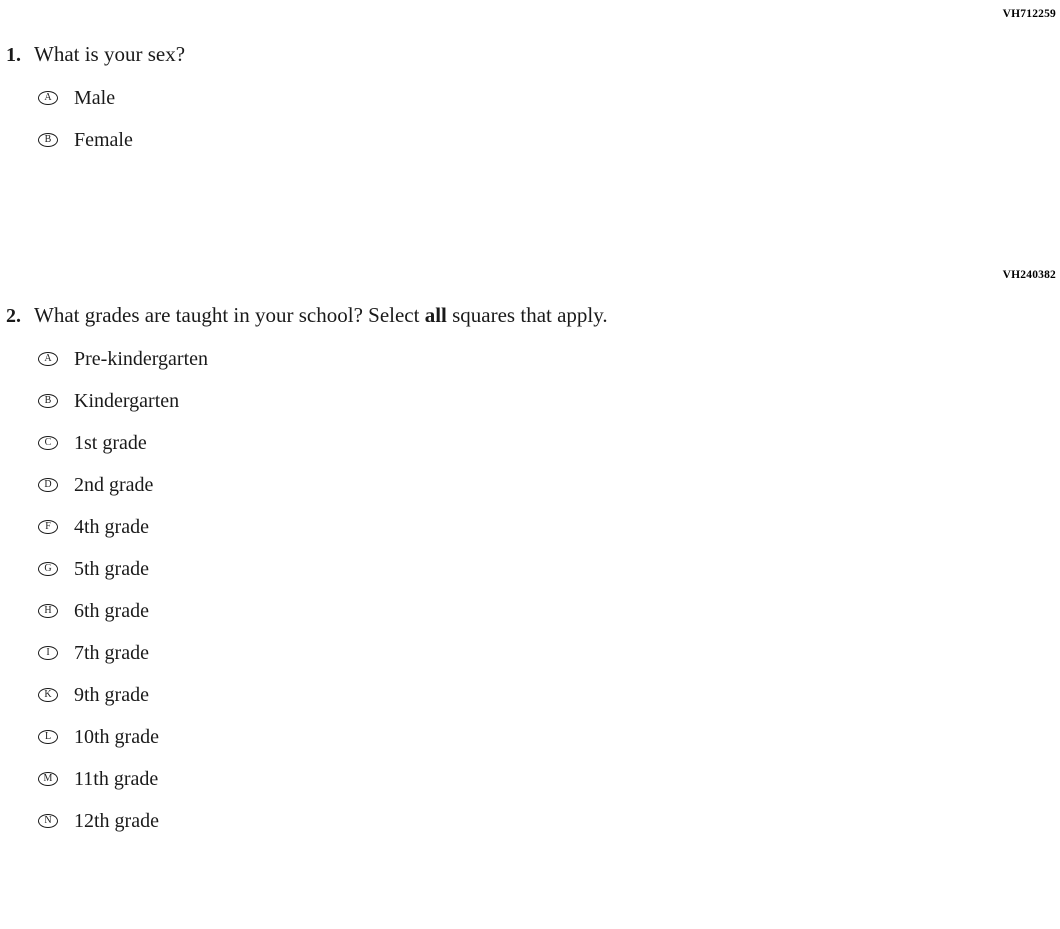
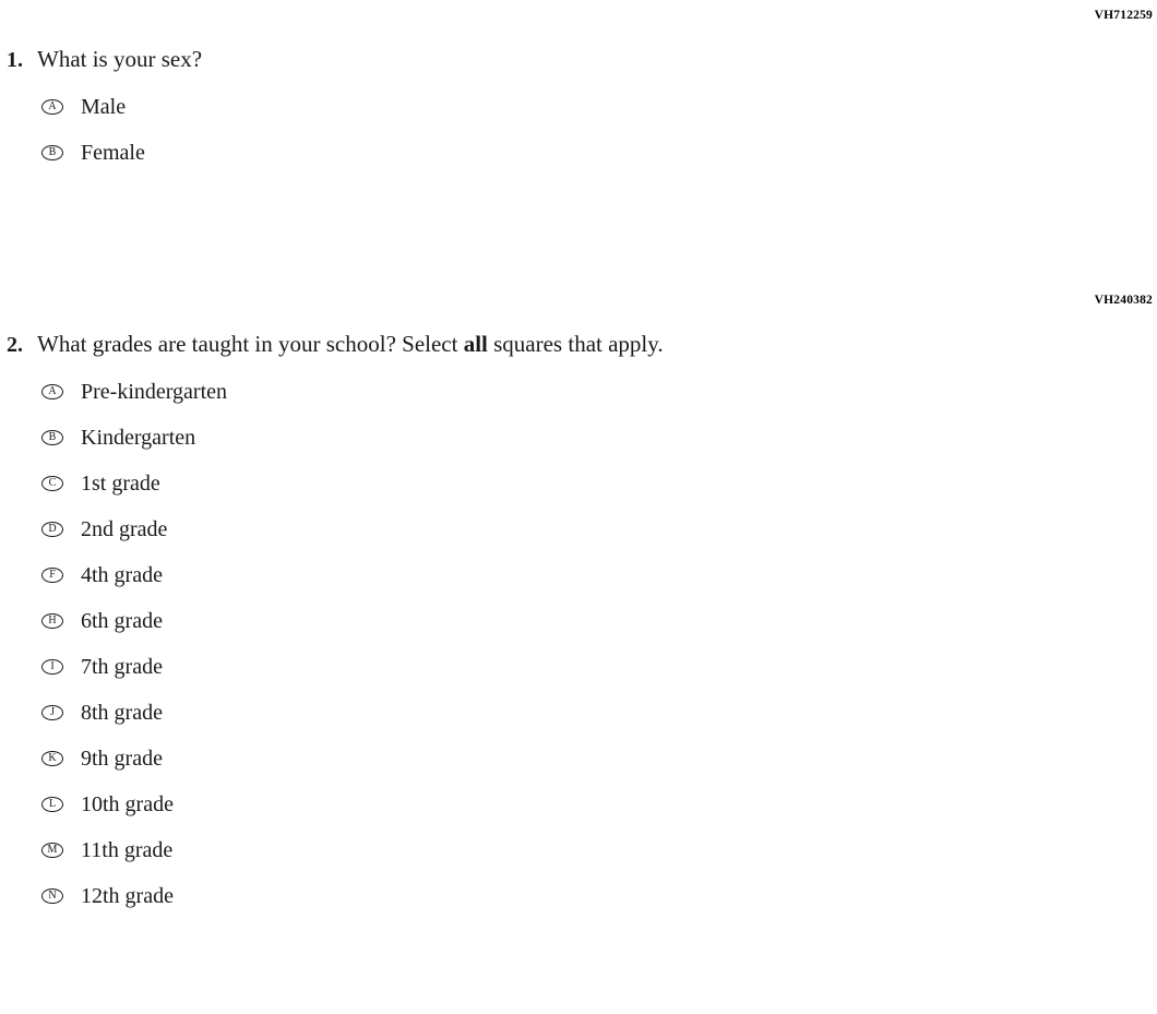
  VH712259
  1.
  What is your sex?
  A
  Male
  B
  Female
  VH240382
  2.
  What grades are taught in your school? Select all squares that apply.
  A
  Pre-kindergarten
  B
  Kindergarten
  C
  1st grade
  D
  2nd grade
  F
  4th grade
- G
- 5th grade
  H
  6th grade
  I
  7th grade
+ J
+ 8th grade
  K
  9th grade
  L
  10th grade
  M
  11th grade
  N
  12th grade
